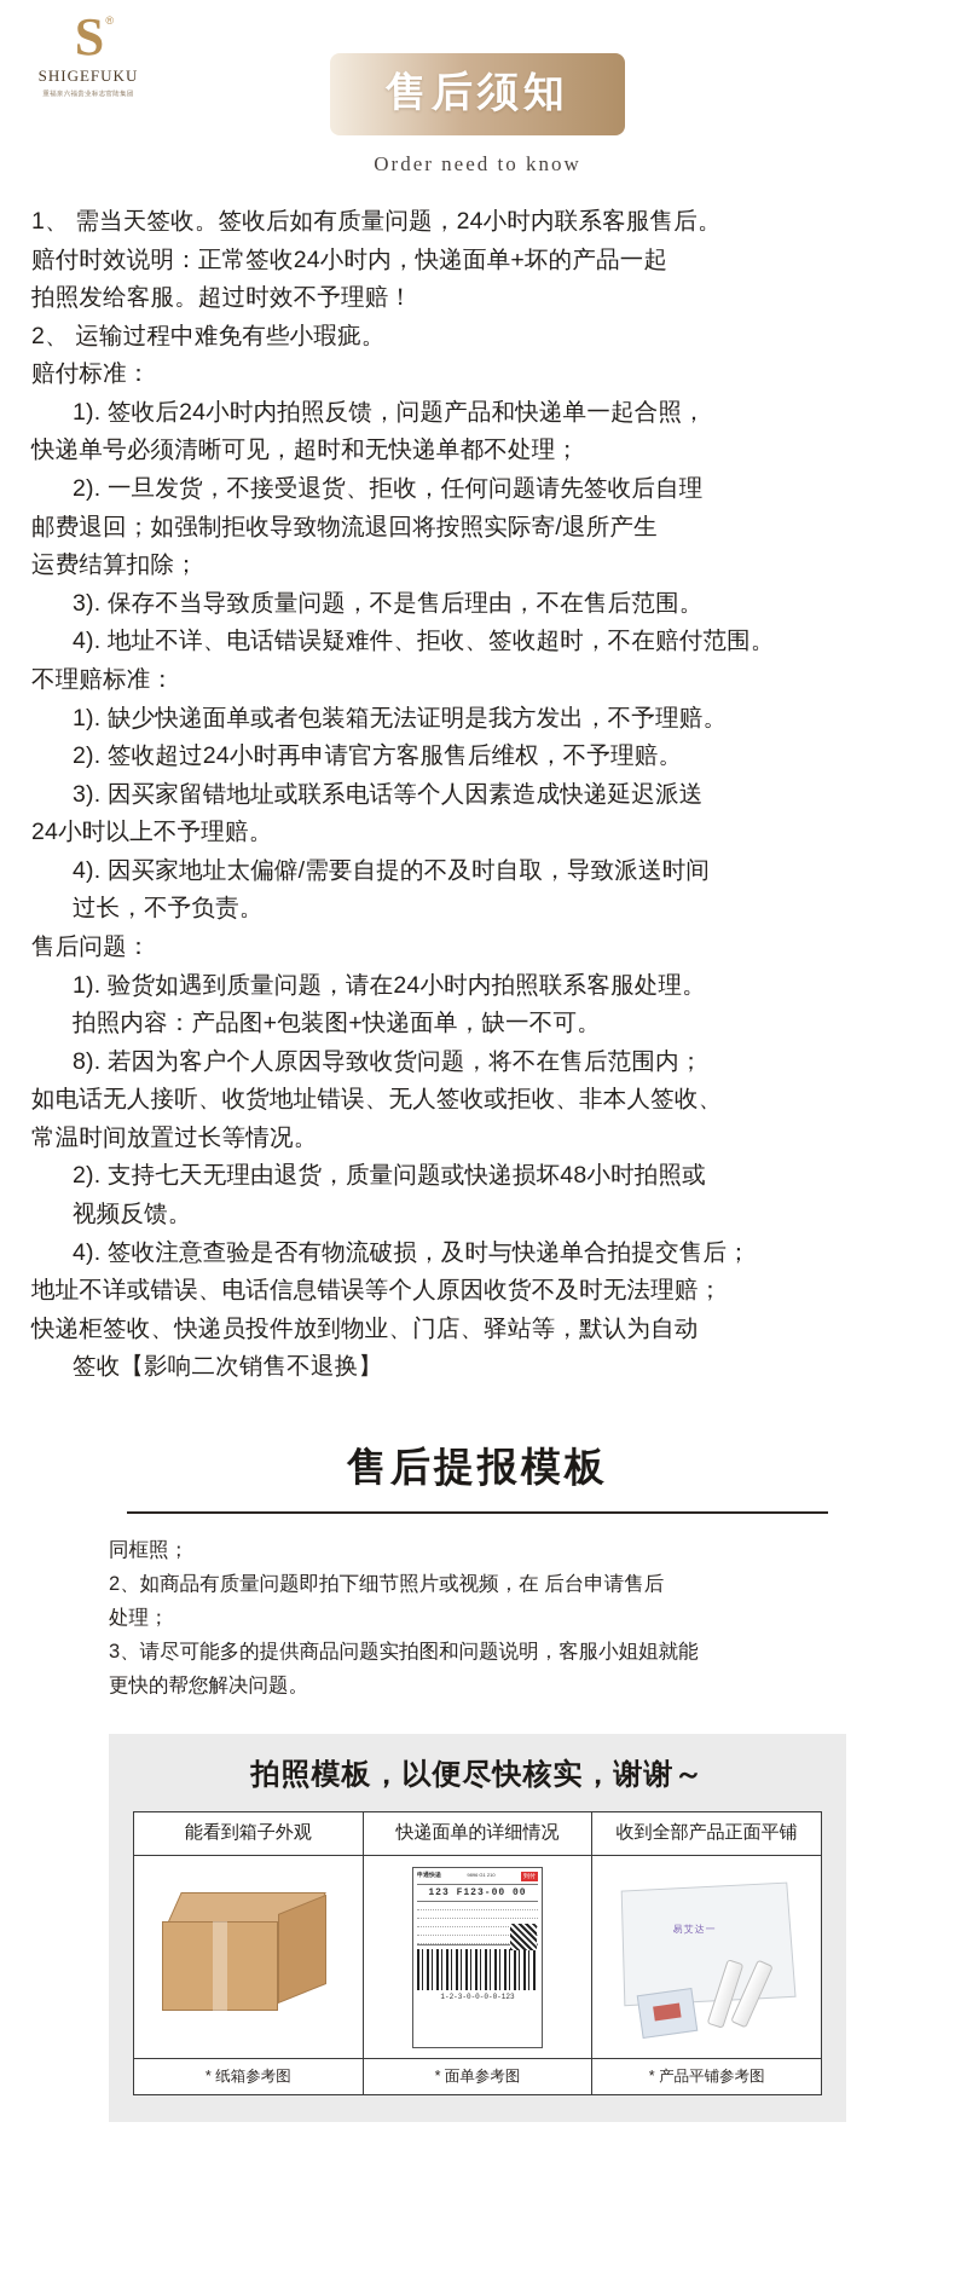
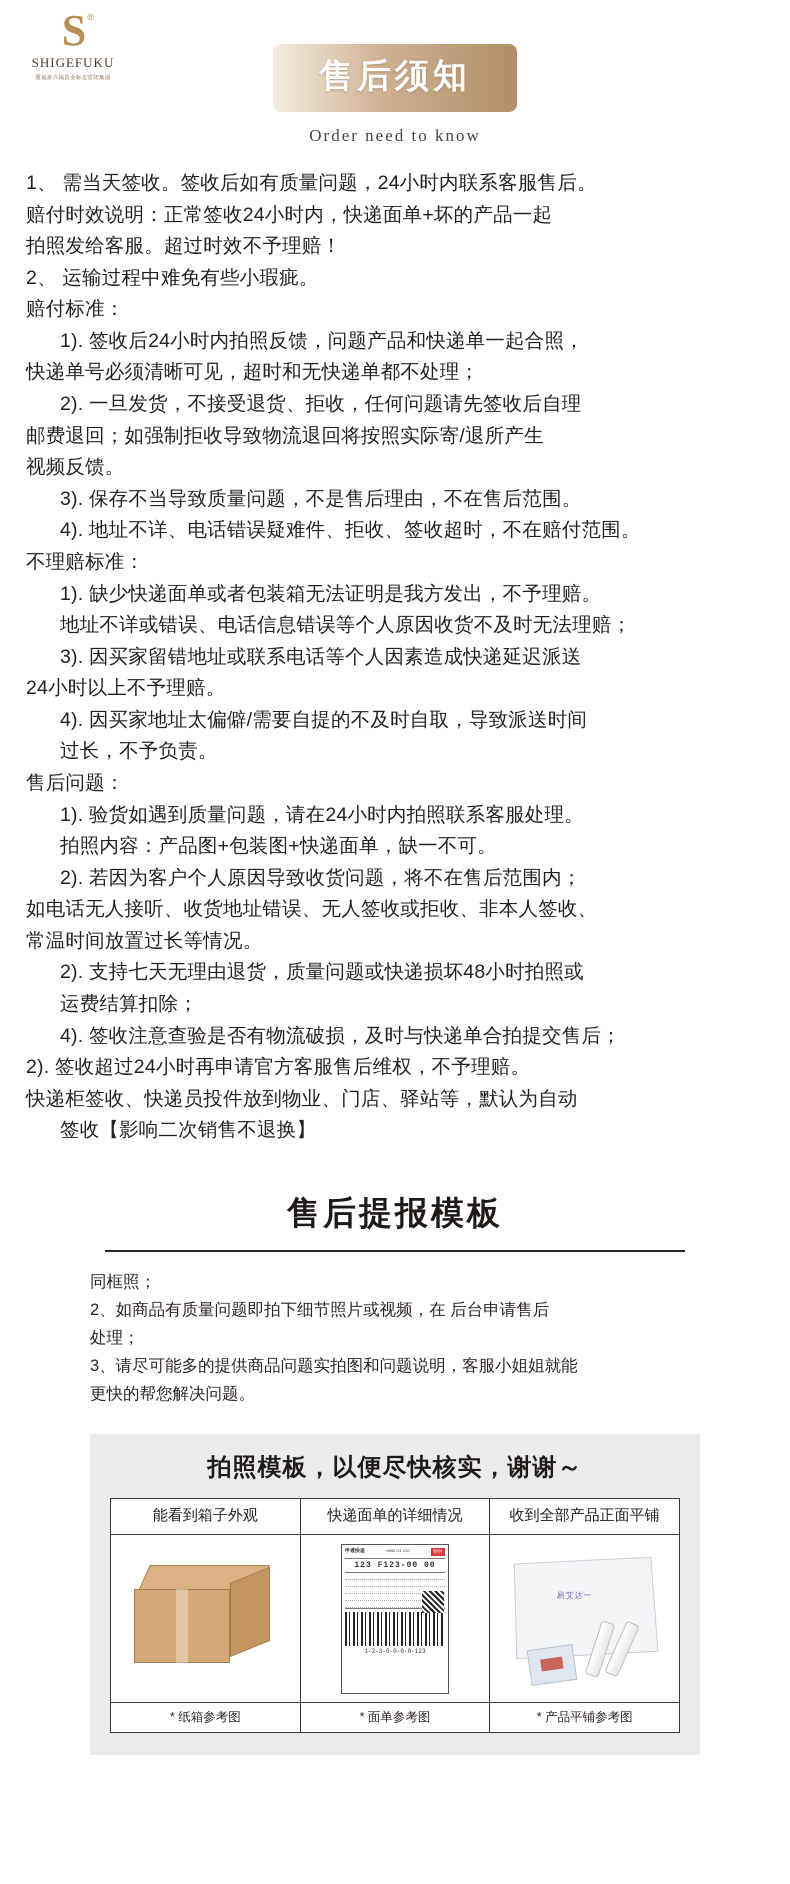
  S
  ®
  SHIGEFUKU
  售后须知
  Order need to know
  1、 需当天签收。签收后如有质量问题，24小时内联系客服售后。
  赔付时效说明：正常签收24小时内，快递面单+坏的产品一起
  拍照发给客服。超过时效不予理赔！
  2、 运输过程中难免有些小瑕疵。
  赔付标准：
  1). 签收后24小时内拍照反馈，问题产品和快递单一起合照，
  快递单号必须清晰可见，超时和无快递单都不处理；
  2). 一旦发货，不接受退货、拒收，任何问题请先签收后自理
  邮费退回；如强制拒收导致物流退回将按照实际寄/退所产生
- 运费结算扣除；
+ 视频反馈。
  3). 保存不当导致质量问题，不是售后理由，不在售后范围。
  4). 地址不详、电话错误疑难件、拒收、签收超时，不在赔付范围。
  不理赔标准：
  1). 缺少快递面单或者包装箱无法证明是我方发出，不予理赔。
- 2). 签收超过24小时再申请官方客服售后维权，不予理赔。
+ 地址不详或错误、电话信息错误等个人原因收货不及时无法理赔；
  3). 因买家留错地址或联系电话等个人因素造成快递延迟派送
  24小时以上不予理赔。
  4). 因买家地址太偏僻/需要自提的不及时自取，导致派送时间
  过长，不予负责。
  售后问题：
  1). 验货如遇到质量问题，请在24小时内拍照联系客服处理。
  拍照内容：产品图+包装图+快递面单，缺一不可。
- 8). 若因为客户个人原因导致收货问题，将不在售后范围内；
+ 2). 若因为客户个人原因导致收货问题，将不在售后范围内；
  如电话无人接听、收货地址错误、无人签收或拒收、非本人签收、
  常温时间放置过长等情况。
  2). 支持七天无理由退货，质量问题或快递损坏48小时拍照或
- 视频反馈。
+ 运费结算扣除；
  4). 签收注意查验是否有物流破损，及时与快递单合拍提交售后；
- 地址不详或错误、电话信息错误等个人原因收货不及时无法理赔；
+ 2). 签收超过24小时再申请官方客服售后维权，不予理赔。
  快递柜签收、快递员投件放到物业、门店、驿站等，默认为自动
  签收【影响二次销售不退换】
  售后提报模板
  同框照；
  2、如商品有质量问题即拍下细节照片或视频，在 后台申请售后
  处理；
  3、请尽可能多的提供商品问题实拍图和问题说明，客服小姐姐就能
  更快的帮您解决问题。
  拍照模板，以便尽快核实，谢谢～
  能看到箱子外观	快递面单的详细情况	收到全部产品正面平铺
  * 纸箱参考图	* 面单参考图	* 产品平铺参考图
